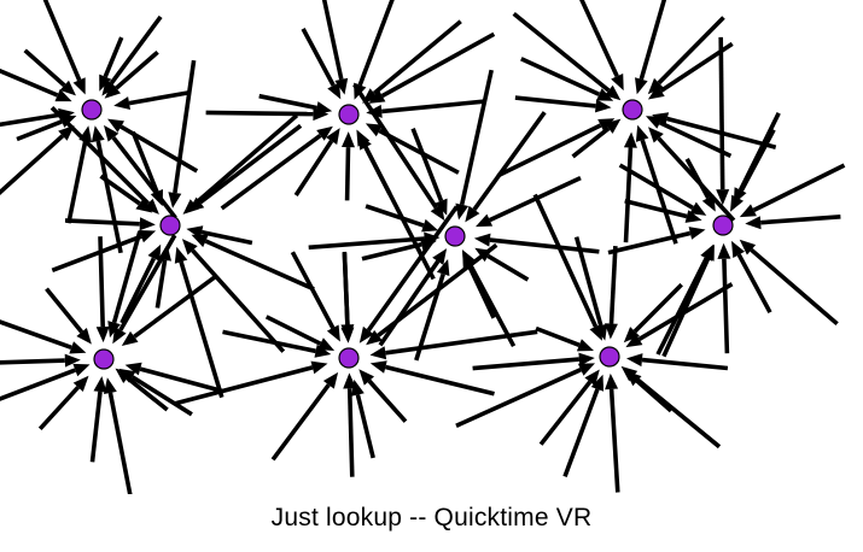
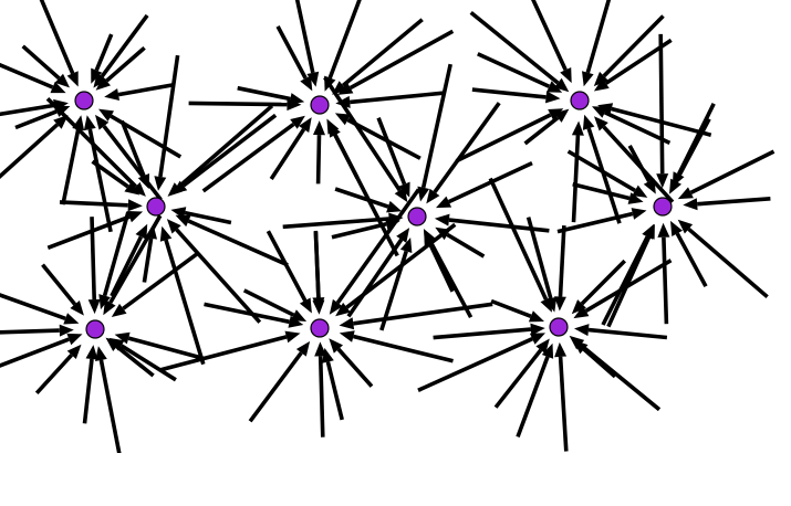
- Just lookup -- Quicktime VR
